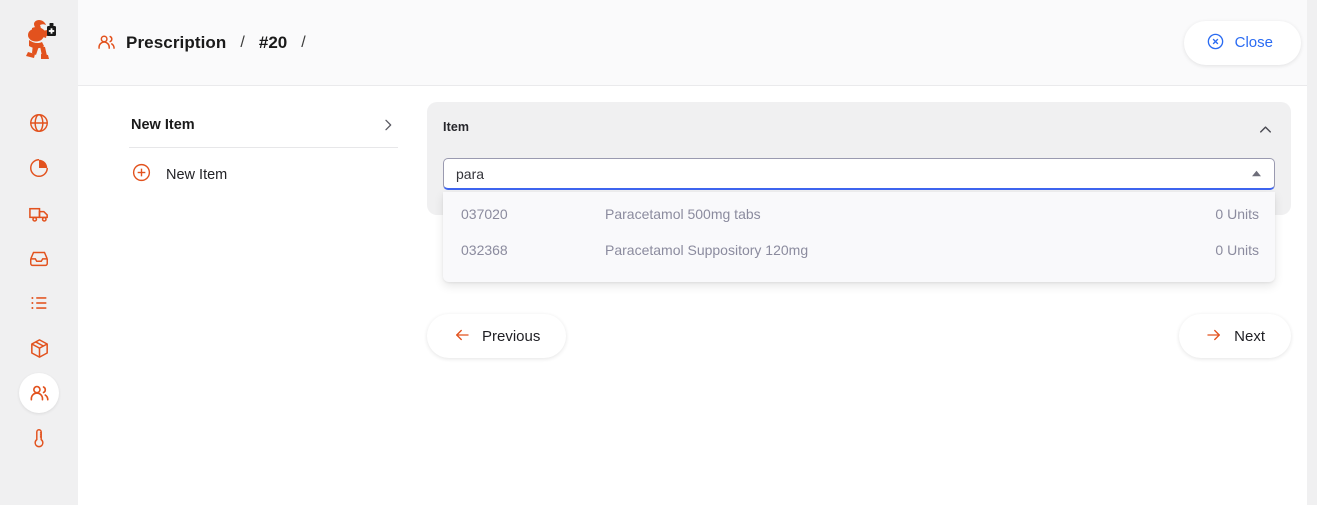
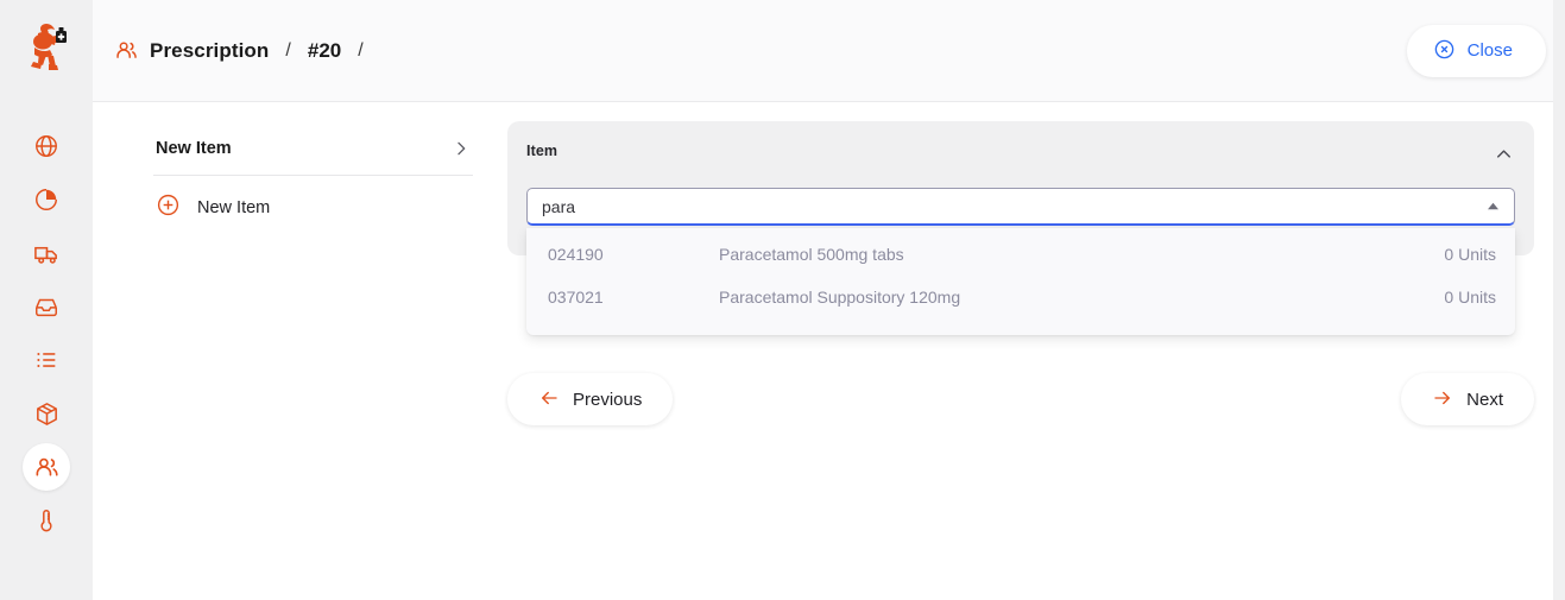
  Prescription
  /
  #20
  /
  Close
  New Item
  New Item
  Item
  para
- 037020
+ 024190
  Paracetamol 500mg tabs
  0 Units
- 032368
+ 037021
  Paracetamol Suppository 120mg
  0 Units
  Previous
  Next
